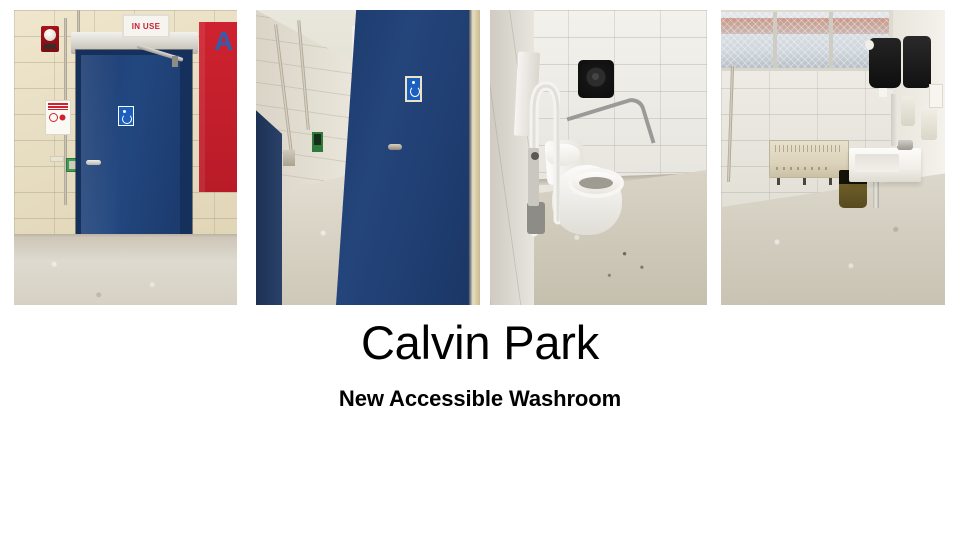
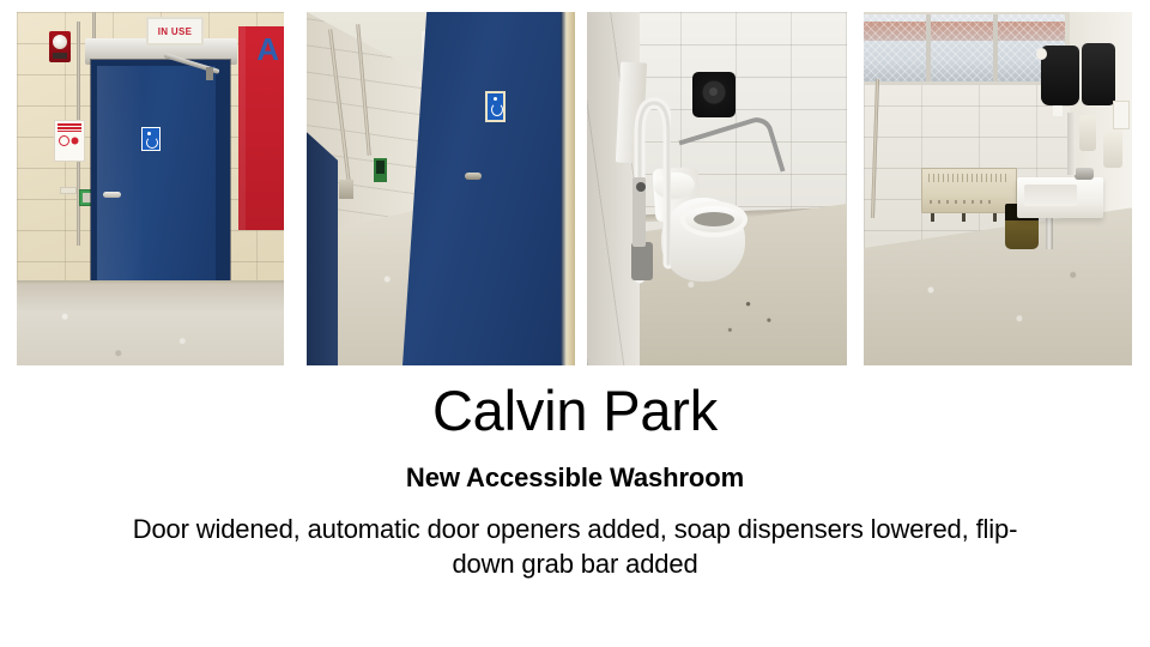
  A
  IN USE
  Calvin Park
  New Accessible Washroom
+ Door widened, automatic door openers added, soap dispensers lowered, flip-down grab bar added
